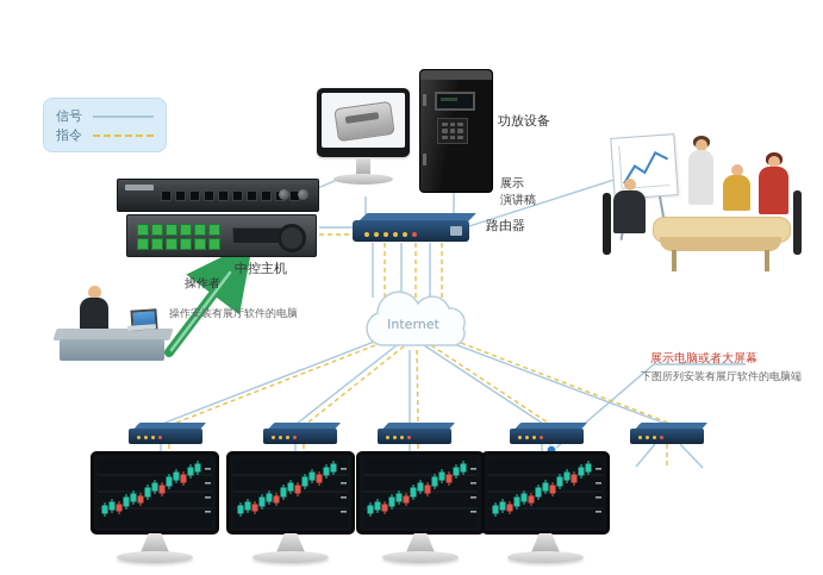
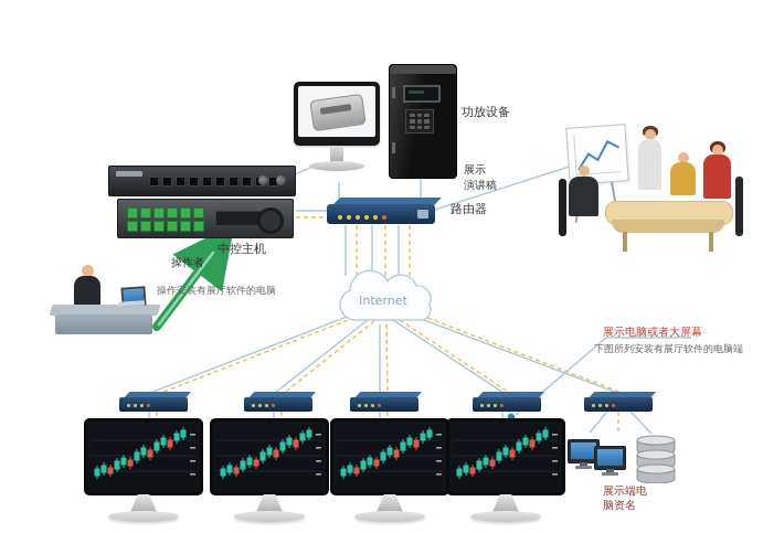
- 信号
- 指令
  中控主机
  操作者
  操作安装有展厅软件的电脑
  功放设备
  展示
  演讲稿
  路由器
  Internet
+ 展示端电脑资名
  展示电脑或者大屏幕
  下图所列安装有展厅软件的电脑端
